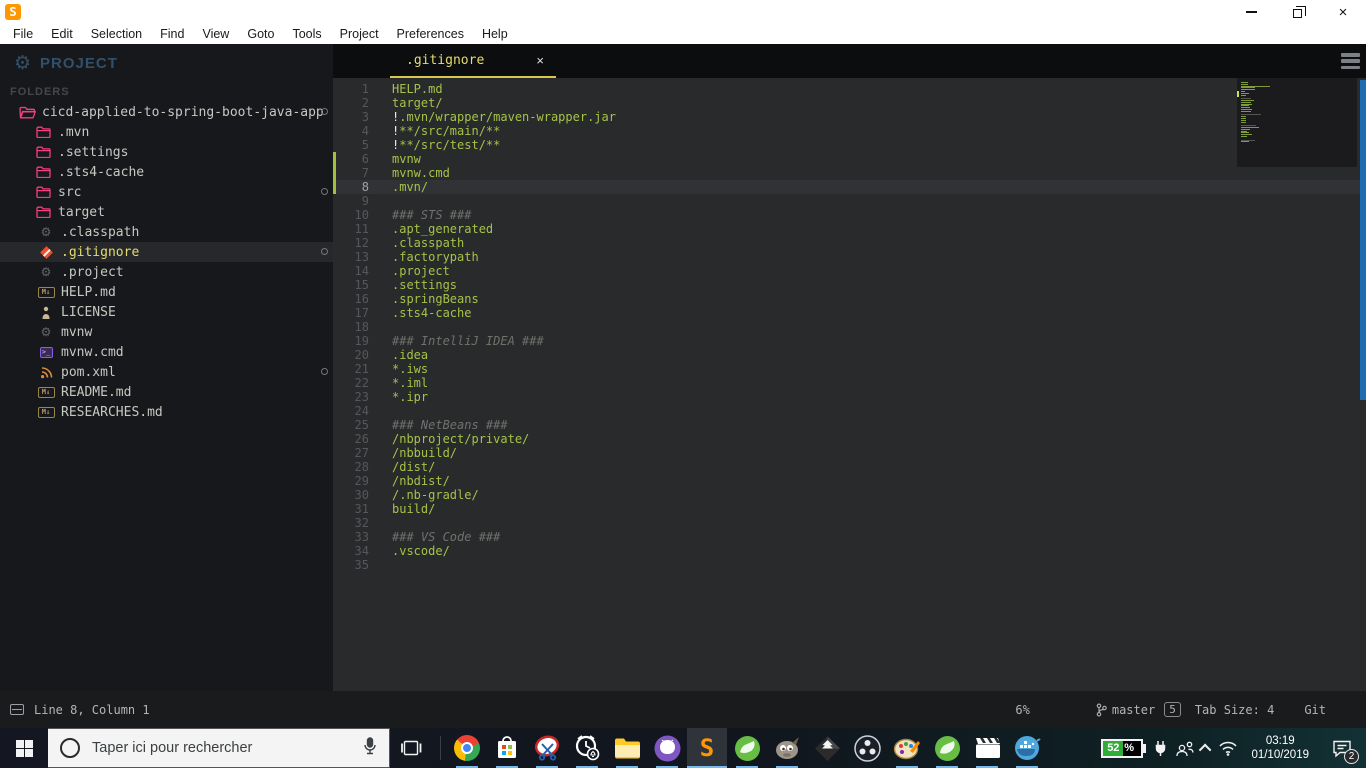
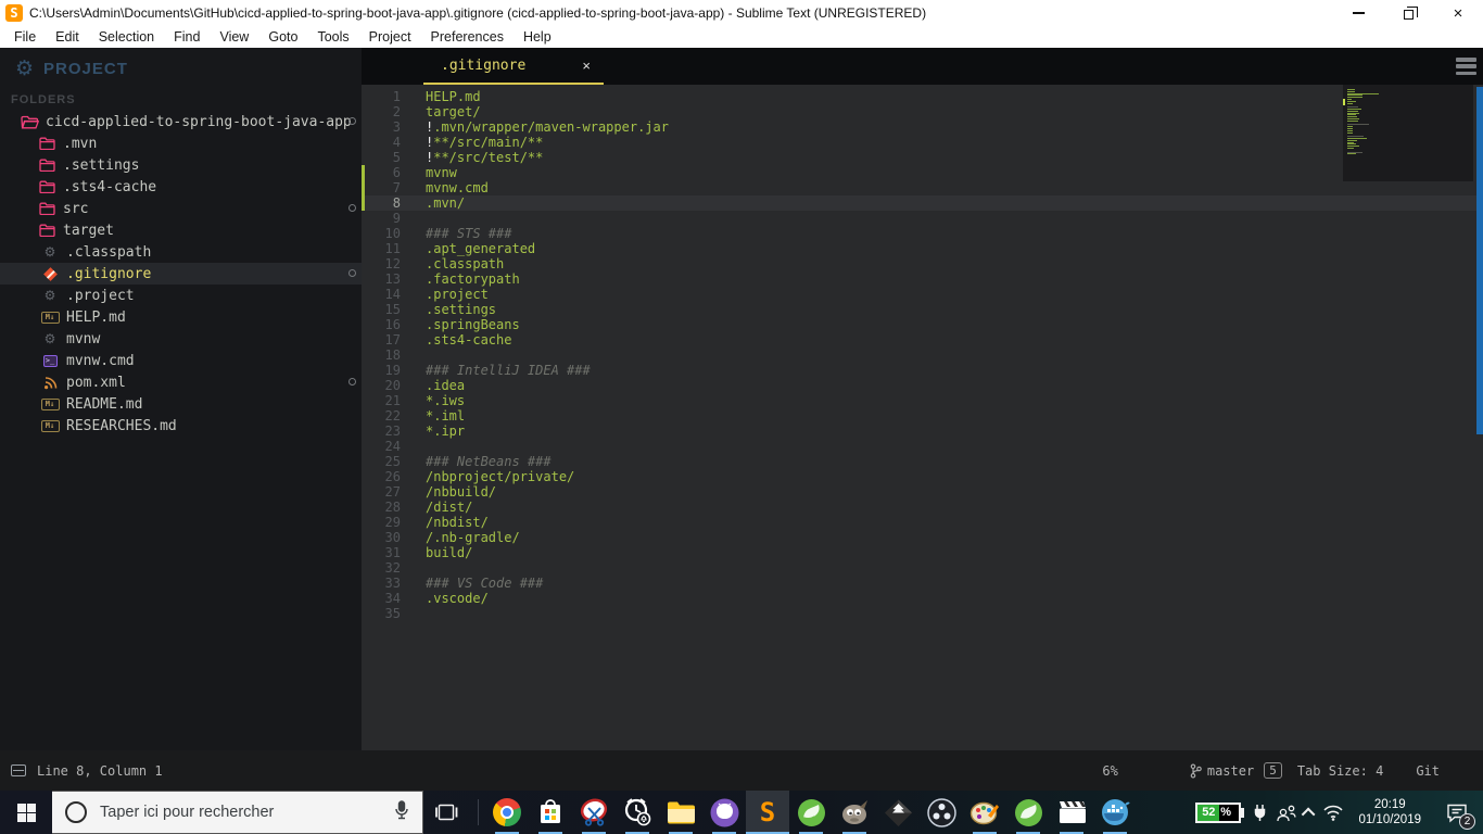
  S
+ C:\Users\Admin\Documents\GitHub\cicd-applied-to-spring-boot-java-app\.gitignore (cicd-applied-to-spring-boot-java-app) - Sublime Text (UNREGISTERED)
  ×
  File
  Edit
  Selection
  Find
  View
  Goto
  Tools
  Project
  Preferences
  Help
  ⚙
  PROJECT
  FOLDERS
  cicd-applied-to-spring-boot-java-app
  .mvn
  .settings
  .sts4-cache
  src
  target
  ⚙
  .classpath
  .gitignore
  ⚙
  .project
  M↓
  HELP.md
- LICENSE
  ⚙
  mvnw
  >_
  mvnw.cmd
  pom.xml
  M↓
  README.md
  M↓
  RESEARCHES.md
  .gitignore
  ×
  1
  HELP.md
  2
  target/
  3
  !.mvn/wrapper/maven-wrapper.jar
  4
  !**/src/main/**
  5
  !**/src/test/**
  6
  mvnw
  7
  mvnw.cmd
  8
  .mvn/
  9
  10
  ### STS ###
  11
  .apt_generated
  12
  .classpath
  13
  .factorypath
  14
  .project
  15
  .settings
  16
  .springBeans
  17
  .sts4-cache
  18
  19
  ### IntelliJ IDEA ###
  20
  .idea
  21
  *.iws
  22
  *.iml
  23
  *.ipr
  24
  25
  ### NetBeans ###
  26
  /nbproject/private/
  27
  /nbbuild/
  28
  /dist/
  29
  /nbdist/
  30
  /.nb-gradle/
  31
  build/
  32
  33
  ### VS Code ###
  34
  .vscode/
  35
  Line 8, Column 1
  6%
  master
  5
  Tab Size: 4
  Git
  Taper ici pour rechercher
  S
  52
  %
- 03:19
+ 20:19
  01/10/2019
  2
